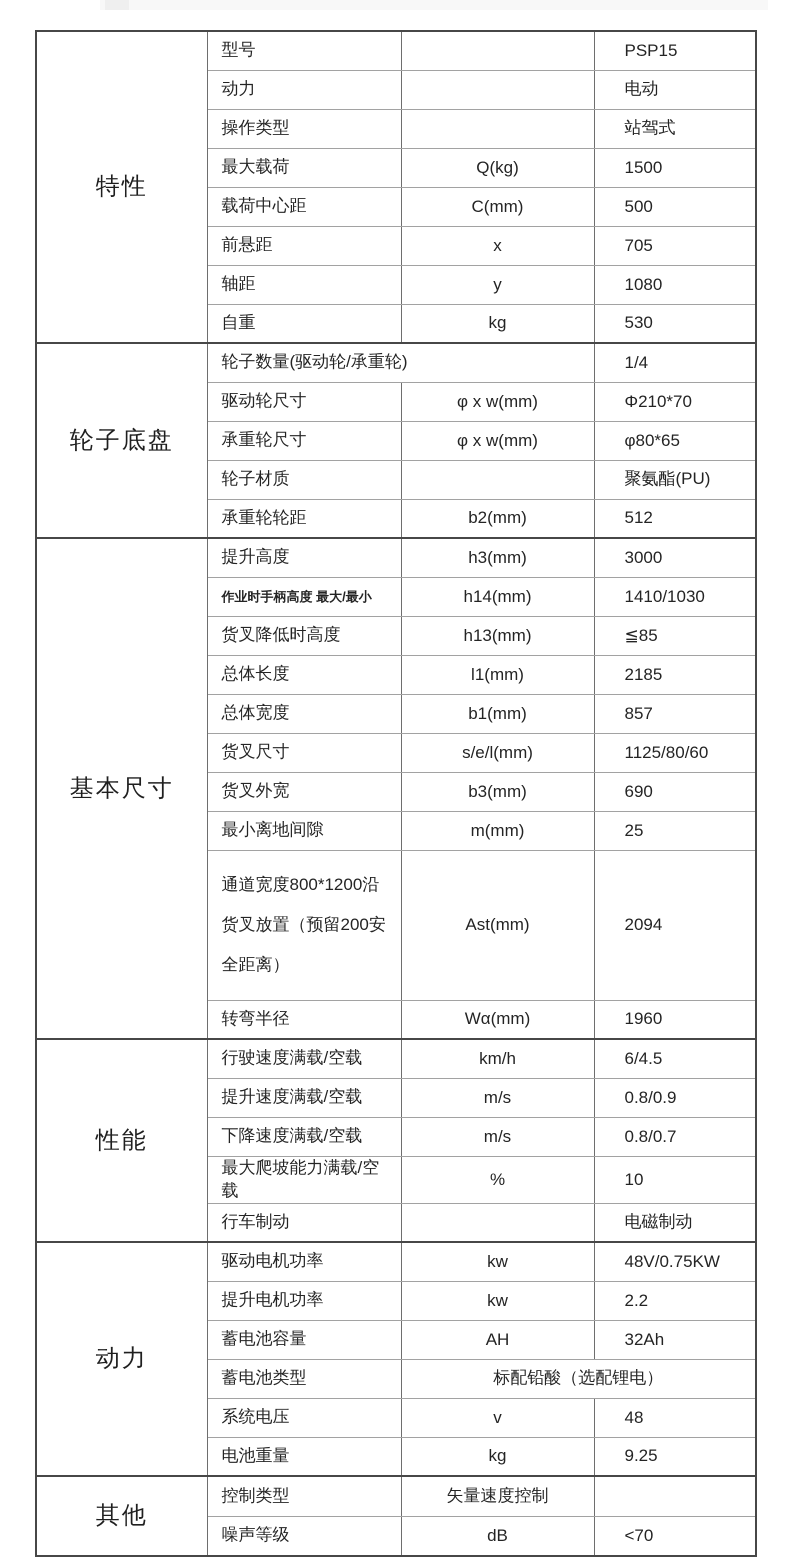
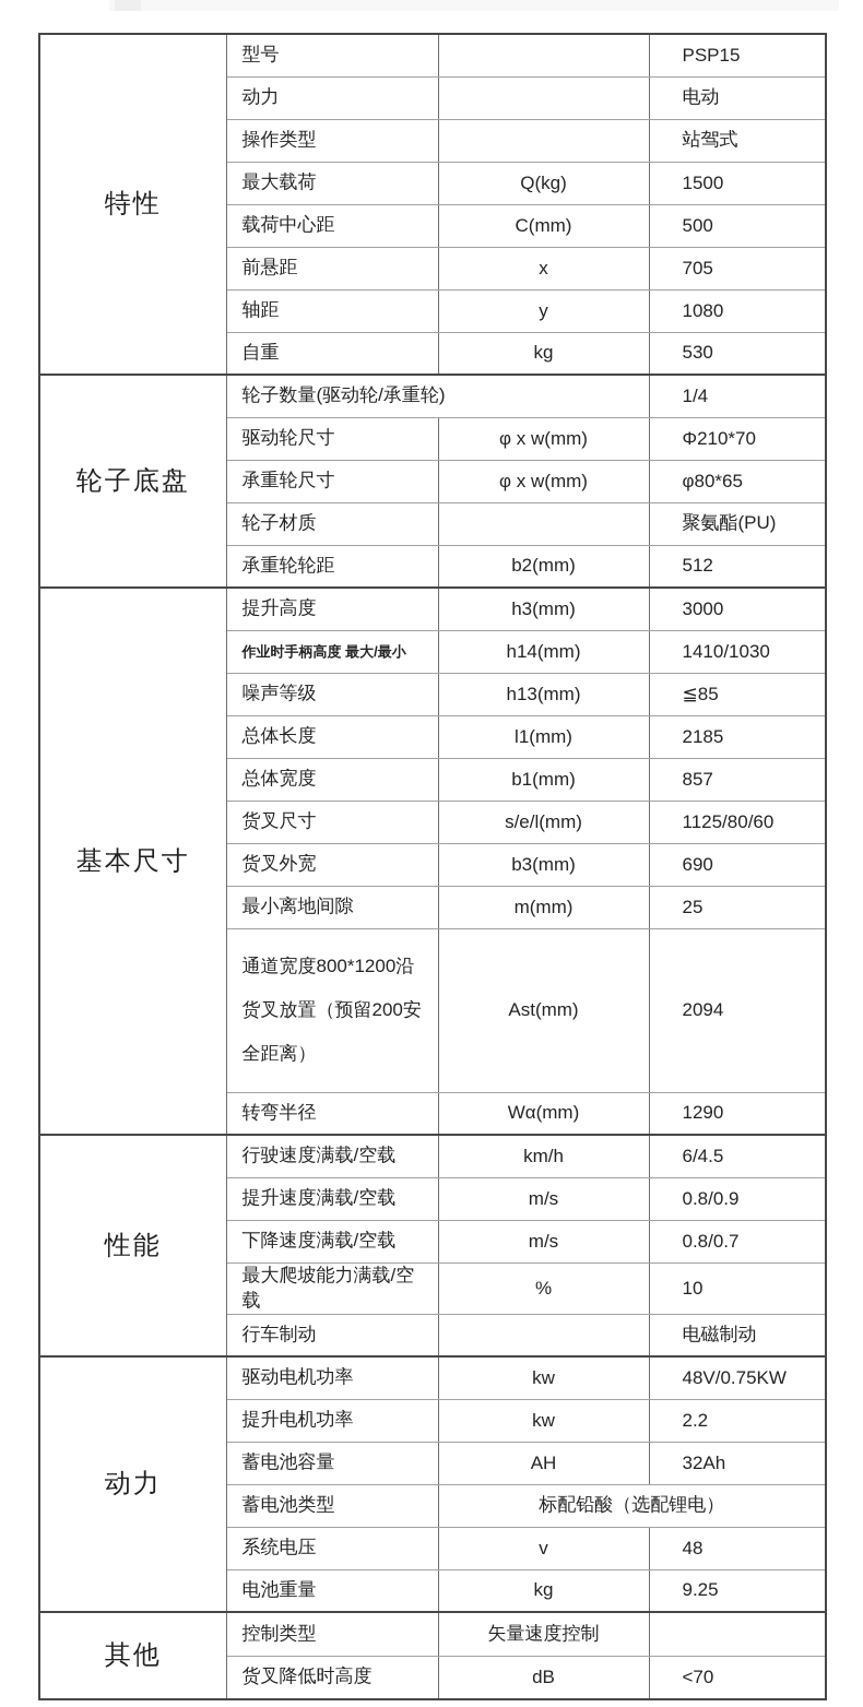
  特性	型号		PSP15
  动力		电动
  操作类型		站驾式
  最大载荷	Q(kg)	1500
  载荷中心距	C(mm)	500
  前悬距	x	705
  轴距	y	1080
  自重	kg	530
  轮子底盘	轮子数量(驱动轮/承重轮)	1/4
  驱动轮尺寸	φ x w(mm)	Φ210*70
  承重轮尺寸	φ x w(mm)	φ80*65
  轮子材质		聚氨酯(PU)
  承重轮轮距	b2(mm)	512
  基本尺寸	提升高度	h3(mm)	3000
  作业时手柄高度 最大/最小	h14(mm)	1410/1030
- 货叉降低时高度	h13(mm)	≦85
+ 噪声等级	h13(mm)	≦85
  总体长度	l1(mm)	2185
  总体宽度	b1(mm)	857
  货叉尺寸	s/e/l(mm)	1125/80/60
  货叉外宽	b3(mm)	690
  最小离地间隙	m(mm)	25
  通道宽度800*1200沿货叉放置（预留200安全距离）	Ast(mm)	2094
- 转弯半径	Wα(mm)	1960
+ 转弯半径	Wα(mm)	1290
  性能	行驶速度满载/空载	km/h	6/4.5
  提升速度满载/空载	m/s	0.8/0.9
  下降速度满载/空载	m/s	0.8/0.7
  最大爬坡能力满载/空载	%	10
  行车制动		电磁制动
  动力	驱动电机功率	kw	48V/0.75KW
  提升电机功率	kw	2.2
  蓄电池容量	AH	32Ah
  蓄电池类型	标配铅酸（选配锂电）
  系统电压	v	48
  电池重量	kg	9.25
  其他	控制类型	矢量速度控制
- 噪声等级	dB	<70
+ 货叉降低时高度	dB	<70
